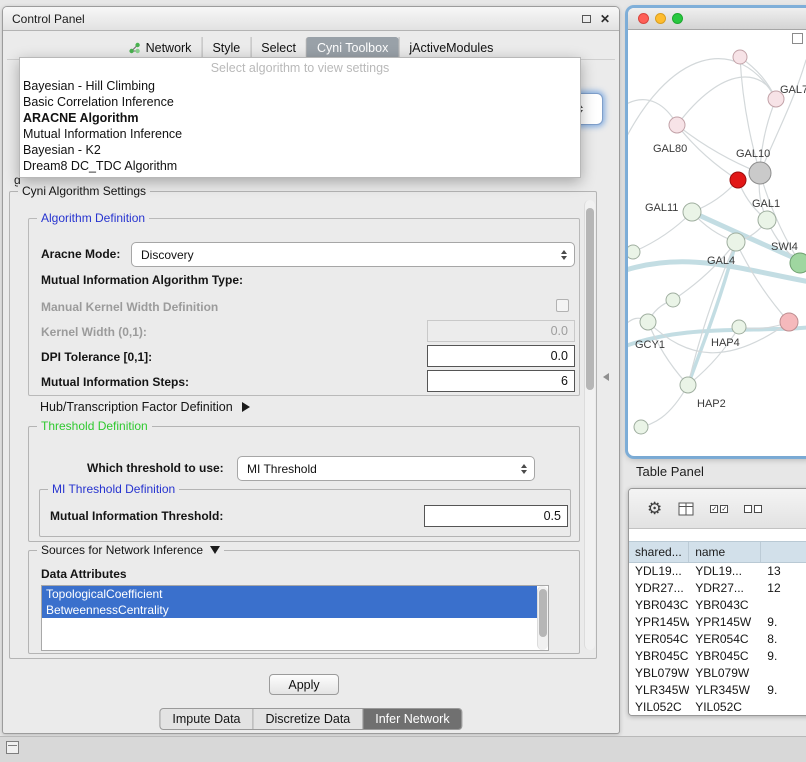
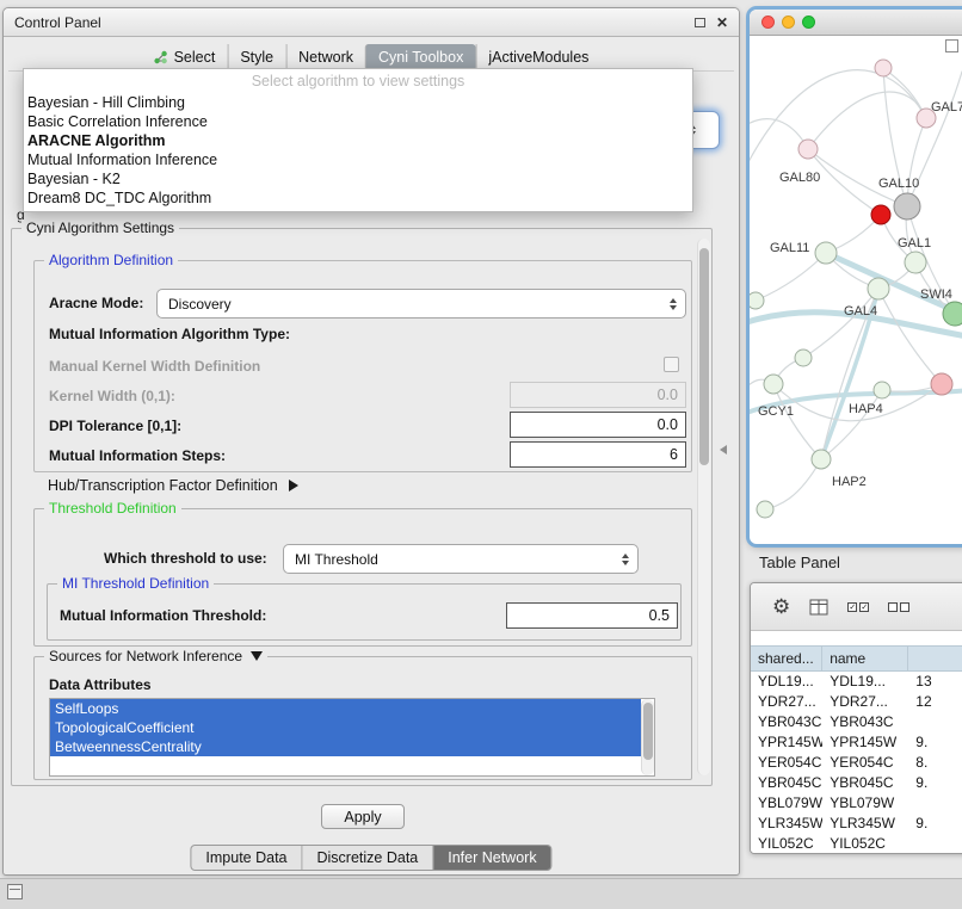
  Control Panel
  ✕
- Network
+ Select
  Style
- Select
+ Network
  Cyni Toolbox
  jActiveModules
  g
  Cyni Algorithm Settings
  Algorithm Definition
  Aracne Mode:
  Discovery
  Mutual Information Algorithm Type:
  Manual Kernel Width Definition
  Kernel Width (0,1):
  0.0
  DPI Tolerance [0,1]:
  0.0
  Mutual Information Steps:
  6
  Hub/Transcription Factor Definition
  Threshold Definition
  Which threshold to use:
  MI Threshold
  MI Threshold Definition
  Mutual Information Threshold:
  0.5
  Sources for Network Inference
  Data Attributes
+ SelfLoops
  TopologicalCoefficient
  BetweennessCentrality
  Select algorithm to view settings
  Bayesian - Hill Climbing
  Basic Correlation Inference
  ARACNE Algorithm
  Mutual Information Inference
  Bayesian - K2
  Dream8 DC_TDC Algorithm
  Apply
  Impute Data
  Discretize Data
  Infer Network
  GAL7
  GAL80
  GAL10
  GAL11
  GAL1
  SWI4
  GAL4
  GCY1
  HAP4
  HAP2
  Table Panel
  ⚙
  shared...
  name
  YDL19...
  YDL19...
  13
  YDR27...
  YDR27...
  12
  YBR043C
  YBR043C
  YPR145W
  YPR145W
  9.
  YER054C
  YER054C
  8.
  YBR045C
  YBR045C
  9.
  YBL079W
  YBL079W
  YLR345W
  YLR345W
  9.
  YIL052C
  YIL052C
